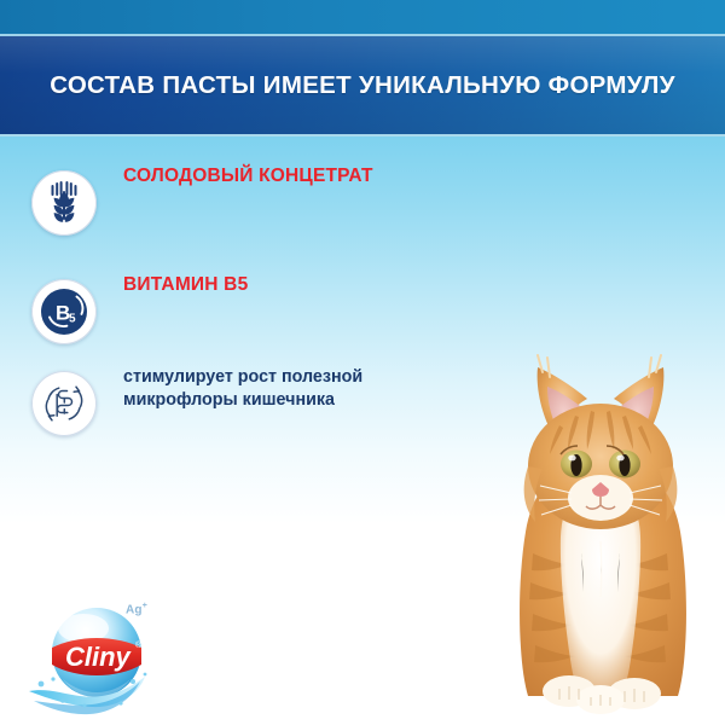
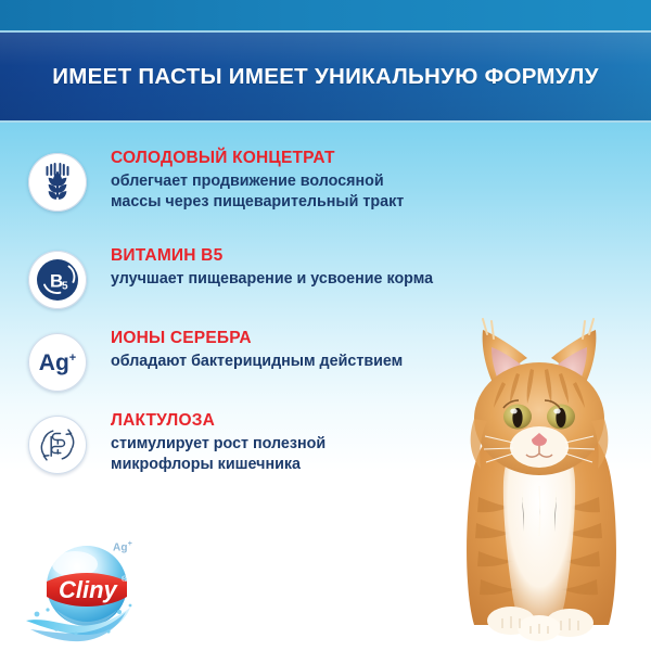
- СОСТАВ ПАСТЫ ИМЕЕТ УНИКАЛЬНУЮ ФОРМУЛУ
+ ИМЕЕТ ПАСТЫ ИМЕЕТ УНИКАЛЬНУЮ ФОРМУЛУ
  СОЛОДОВЫЙ КОНЦЕТРАТ
+ облегчает продвижение волосяной
+ массы через пищеварительный тракт
  B
  5
  ВИТАМИН В5
+ улучшает пищеварение и усвоение корма
+ Ag+
+ ИОНЫ СЕРЕБРА
+ обладают бактерицидным действием
+ ЛАКТУЛОЗА
  стимулирует рост полезной
  микрофлоры кишечника
  Cliny
